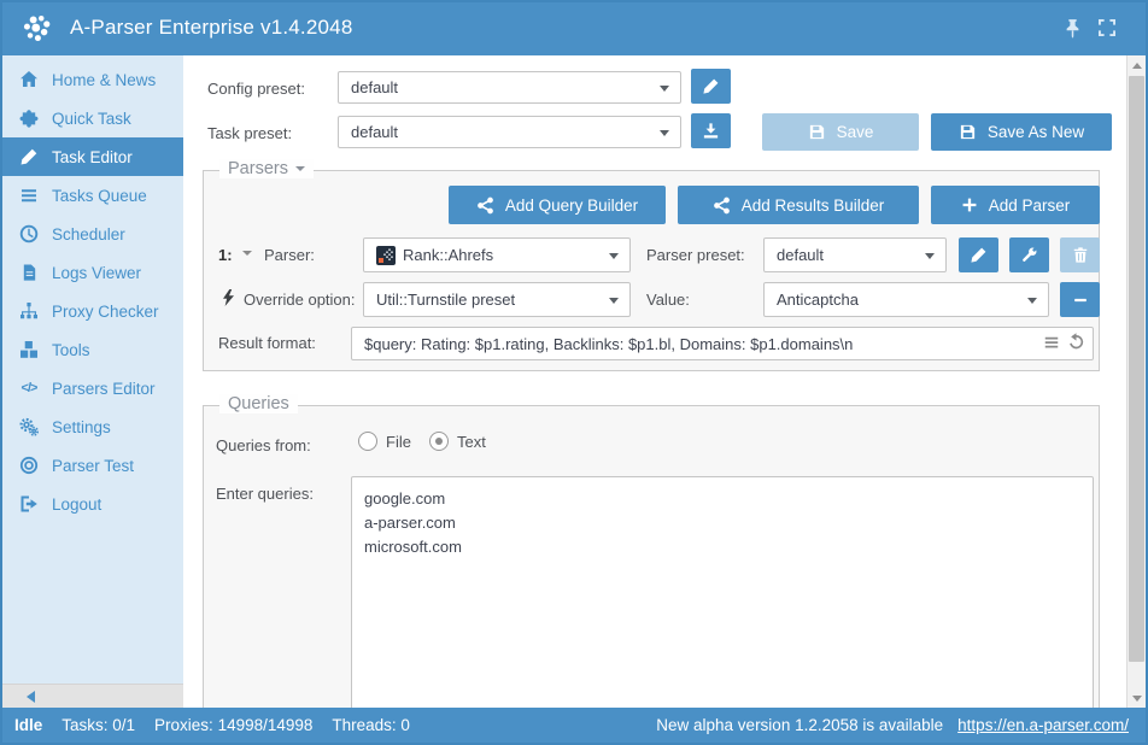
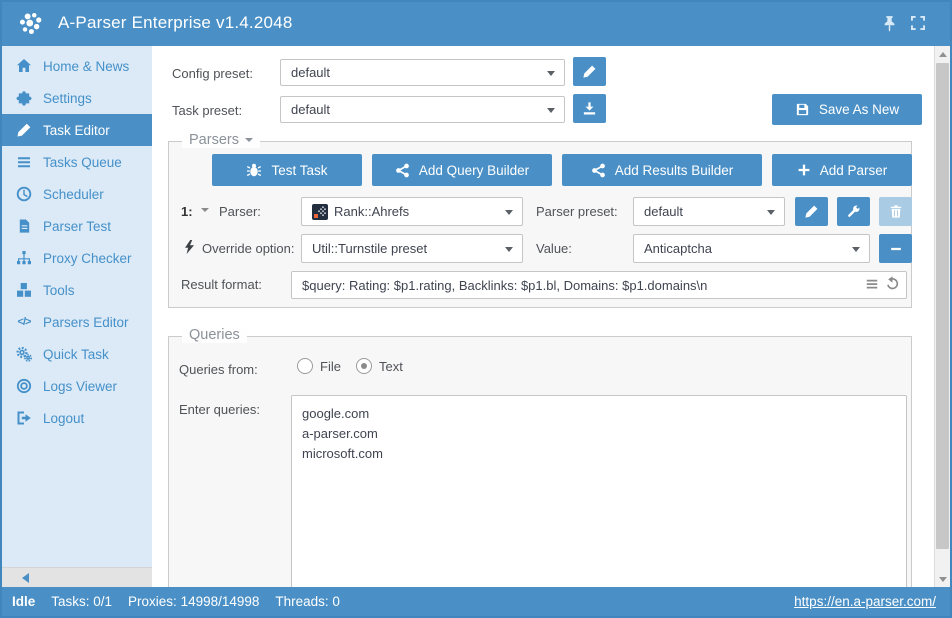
  A-Parser Enterprise v1.4.2048
  Home & News
- Quick Task
+ Settings
  Task Editor
  Tasks Queue
  Scheduler
- Logs Viewer
+ Parser Test
  Proxy Checker
  Tools
  </>
  Parsers Editor
- Settings
+ Quick Task
- Parser Test
+ Logs Viewer
  Logout
  Config preset:
  default
  Task preset:
  default
- Save
  Save As New
  Parsers
+ Test Task
  Add Query Builder
  Add Results Builder
  Add Parser
  1:
  Parser:
  Rank::Ahrefs
  Parser preset:
  default
  Override option:
  Util::Turnstile preset
  Value:
  Anticaptcha
  Result format:
  $query: Rating: $p1.rating, Backlinks: $p1.bl, Domains: $p1.domains\n
  Queries
  Queries from:
  File
  Text
  Enter queries:
  google.com
  a-parser.com
  microsoft.com
  Idle
  Tasks: 0/1
  Proxies: 14998/14998
  Threads: 0
- New alpha version 1.2.2058 is available
  https://en.a-parser.com/
